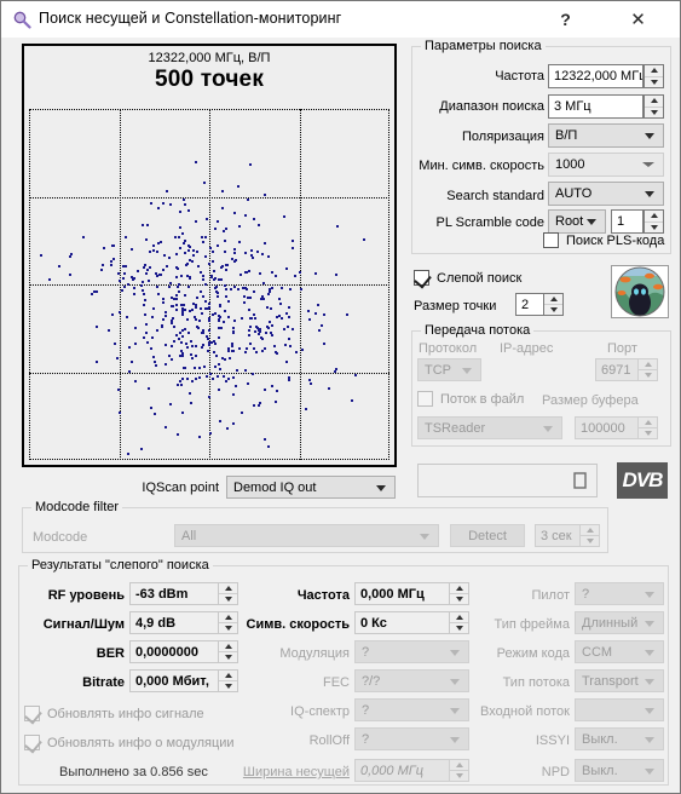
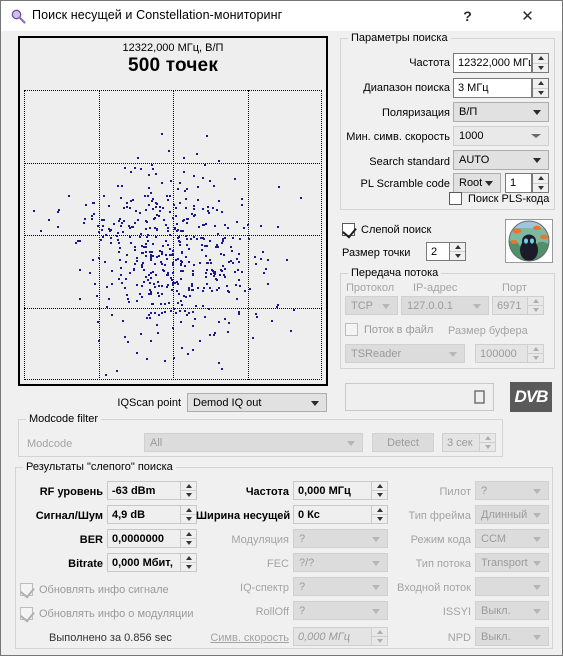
  Поиск несущей и Constellation-мониторинг
  ?
  ✕
  12322,000 МГц, В/П
  500 точек
  IQScan point
  Demod IQ out
  Modcode filter
  Modcode
  All
  Detect
  3 сек
  Параметры поиска
  Частота
  12322,000 МГ
  Диапазон поиска
  3 МГц
  Поляризация
  В/П
  Мин. симв. скорость
  1000
  Search standard
  AUTO
  PL Scramble code
  Root
  1
  Поиск PLS-кода
  Слепой поиск
  Размер точки
  2
  Передача потока
  Протокол
  IP-адрес
  Порт
  TCP
+ 127.0.0.1
  6971
  Поток в файл
  Размер буфера
  TSReader
  100000
  DVB
  Результаты "слепого" поиска
  RF уровень
  -63 dBm
  Сигнал/Шум
  4,9 dB
  BER
  0,0000000
  Bitrate
  0,000 Мбит,
  Обновлять инфо сигнале
  Обновлять инфо о модуляции
  Выполнено за 0.856 sec
  Частота
  0,000 МГц
- Симв. скорость
+ Ширина несущей
  0 Кс
  Модуляция
  ?
  FEC
  ?/?
  IQ-спектр
  ?
  RollOff
  ?
- Ширина несущей
+ Симв. скорость
  0,000 МГц
  Пилот
  ?
  Тип фрейма
  Длинный
  Режим кода
  CCM
  Тип потока
  Transport
  Входной поток
  ISSYI
  Выкл.
  NPD
  Выкл.
